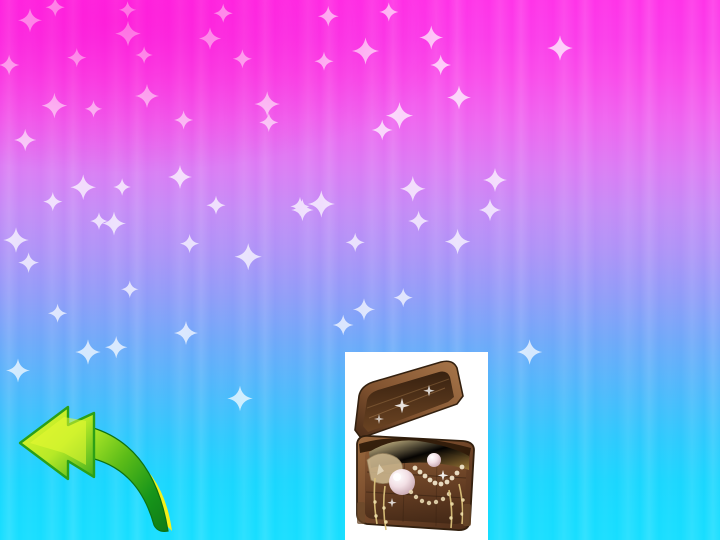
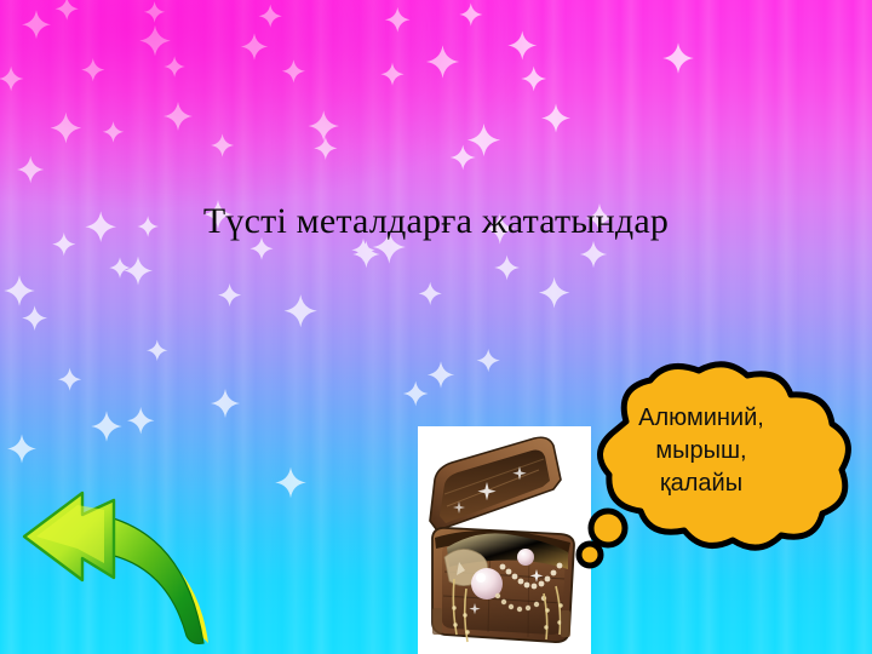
+ Түсті металдарға жататындар
+ Алюминий,
+ мырыш,
+ қалайы
